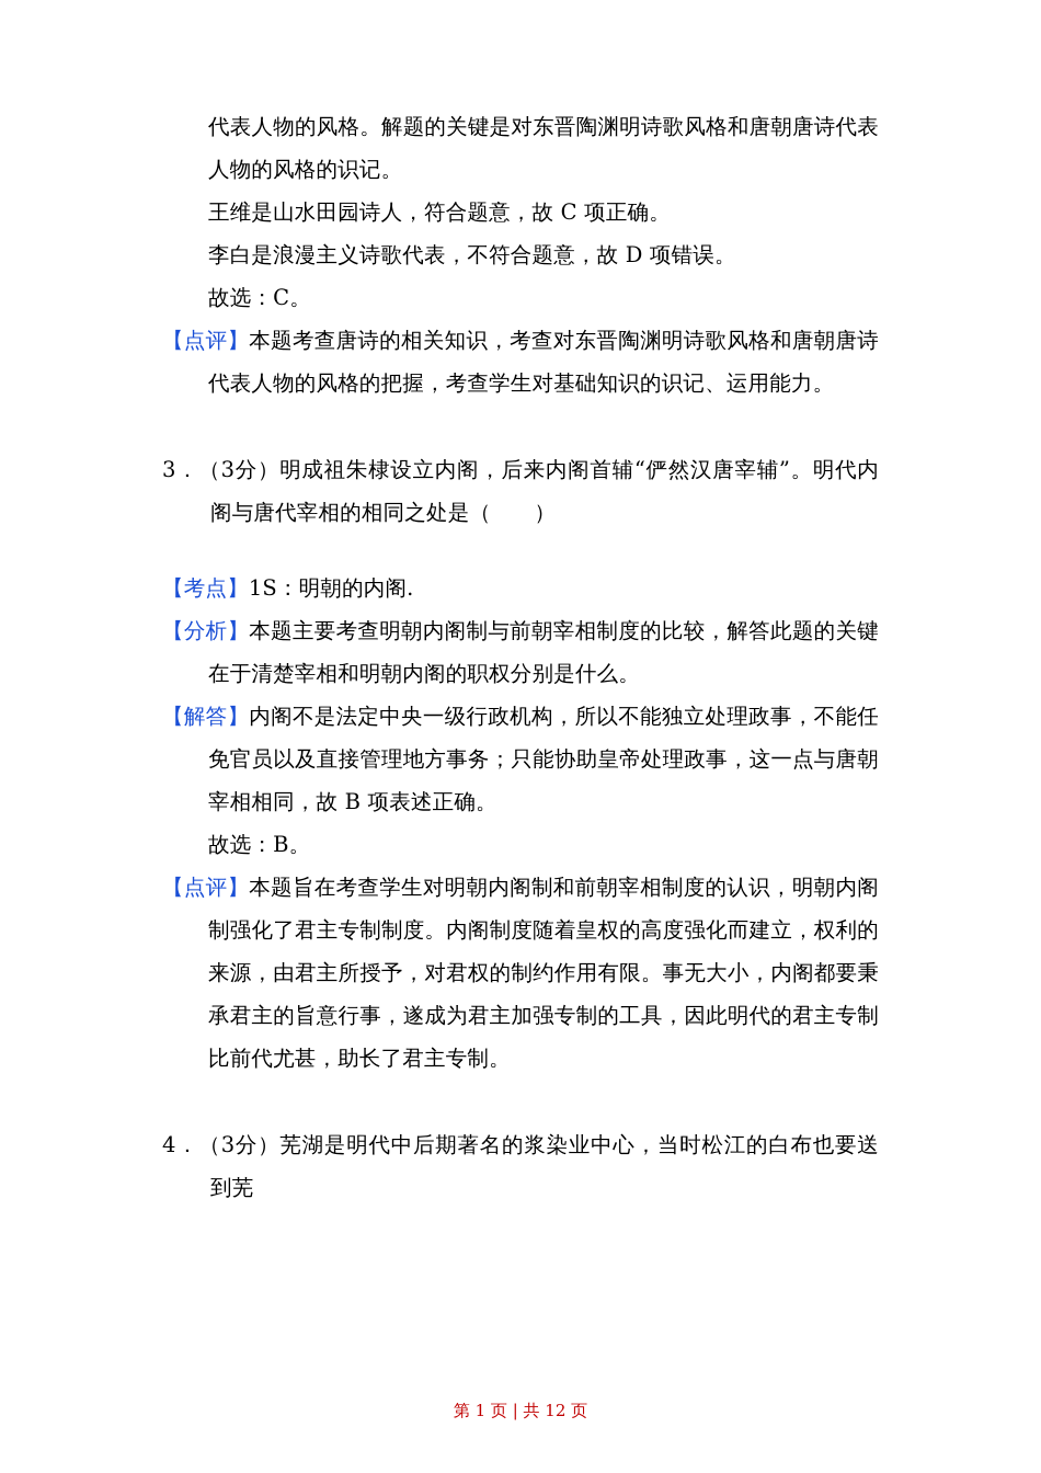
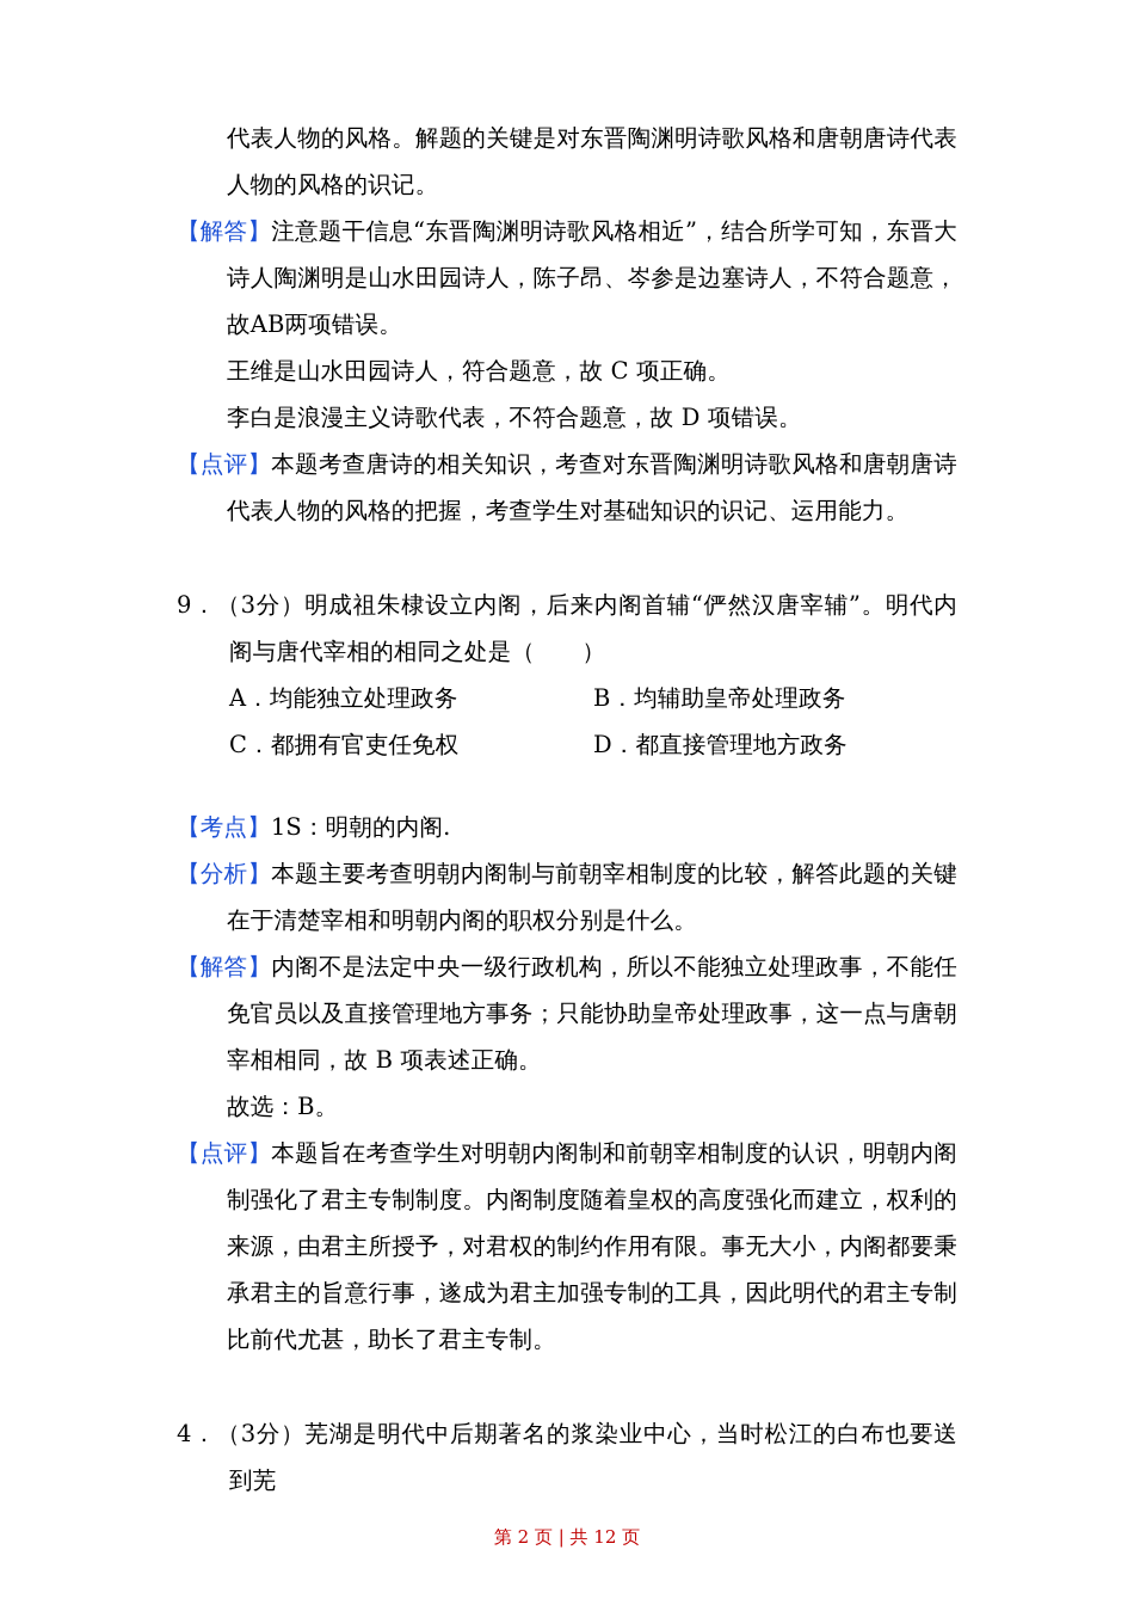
  代表人物的风格。解题的关键是对东晋陶渊明诗歌风格和唐朝唐诗代表人物的风格的识记。
+ 【解答】注意题干信息“东晋陶渊明诗歌风格相近”，结合所学可知，东晋大诗人陶渊明是山水田园诗人，陈子昂、岑参是边塞诗人，不符合题意，故AB两项错误。
  王维是山水田园诗人，符合题意，故 C 项正确。
  李白是浪漫主义诗歌代表，不符合题意，故 D 项错误。
- 故选：C。
  【点评】本题考查唐诗的相关知识，考查对东晋陶渊明诗歌风格和唐朝唐诗代表人物的风格的把握，考查学生对基础知识的识记、运用能力。
- 3．（3分）明成祖朱棣设立内阁，后来内阁首辅“俨然汉唐宰辅”。明代内阁与唐代宰相的相同之处是（ ）
+ 9．（3分）明成祖朱棣设立内阁，后来内阁首辅“俨然汉唐宰辅”。明代内阁与唐代宰相的相同之处是（ ）
+ A．均能独立处理政务
+ B．均辅助皇帝处理政务
+ C．都拥有官吏任免权
+ D．都直接管理地方政务
  【考点】1S：明朝的内阁.
  【分析】本题主要考查明朝内阁制与前朝宰相制度的比较，解答此题的关键在于清楚宰相和明朝内阁的职权分别是什么。
  【解答】内阁不是法定中央一级行政机构，所以不能独立处理政事，不能任免官员以及直接管理地方事务；只能协助皇帝处理政事，这一点与唐朝宰相相同，故 B 项表述正确。
  故选：B。
  【点评】本题旨在考查学生对明朝内阁制和前朝宰相制度的认识，明朝内阁制强化了君主专制制度。内阁制度随着皇权的高度强化而建立，权利的来源，由君主所授予，对君权的制约作用有限。事无大小，内阁都要秉承君主的旨意行事，遂成为君主加强专制的工具，因此明代的君主专制比前代尤甚，助长了君主专制。
  4．（3分）芜湖是明代中后期著名的浆染业中心，当时松江的白布也要送到芜
- 第 1 页 | 共 12 页
+ 第 2 页 | 共 12 页
